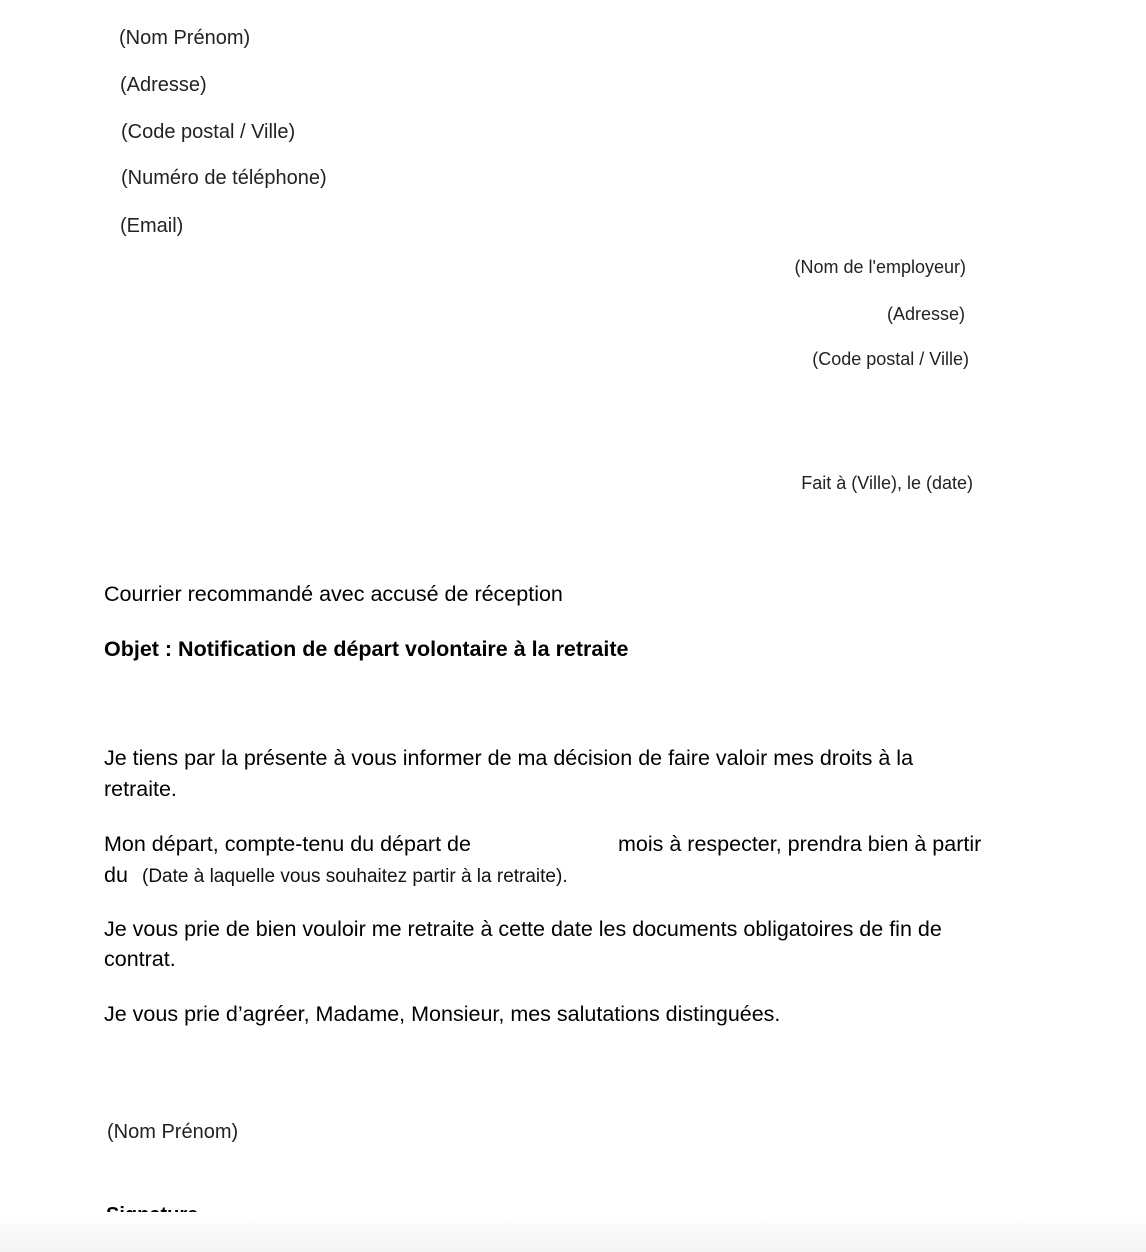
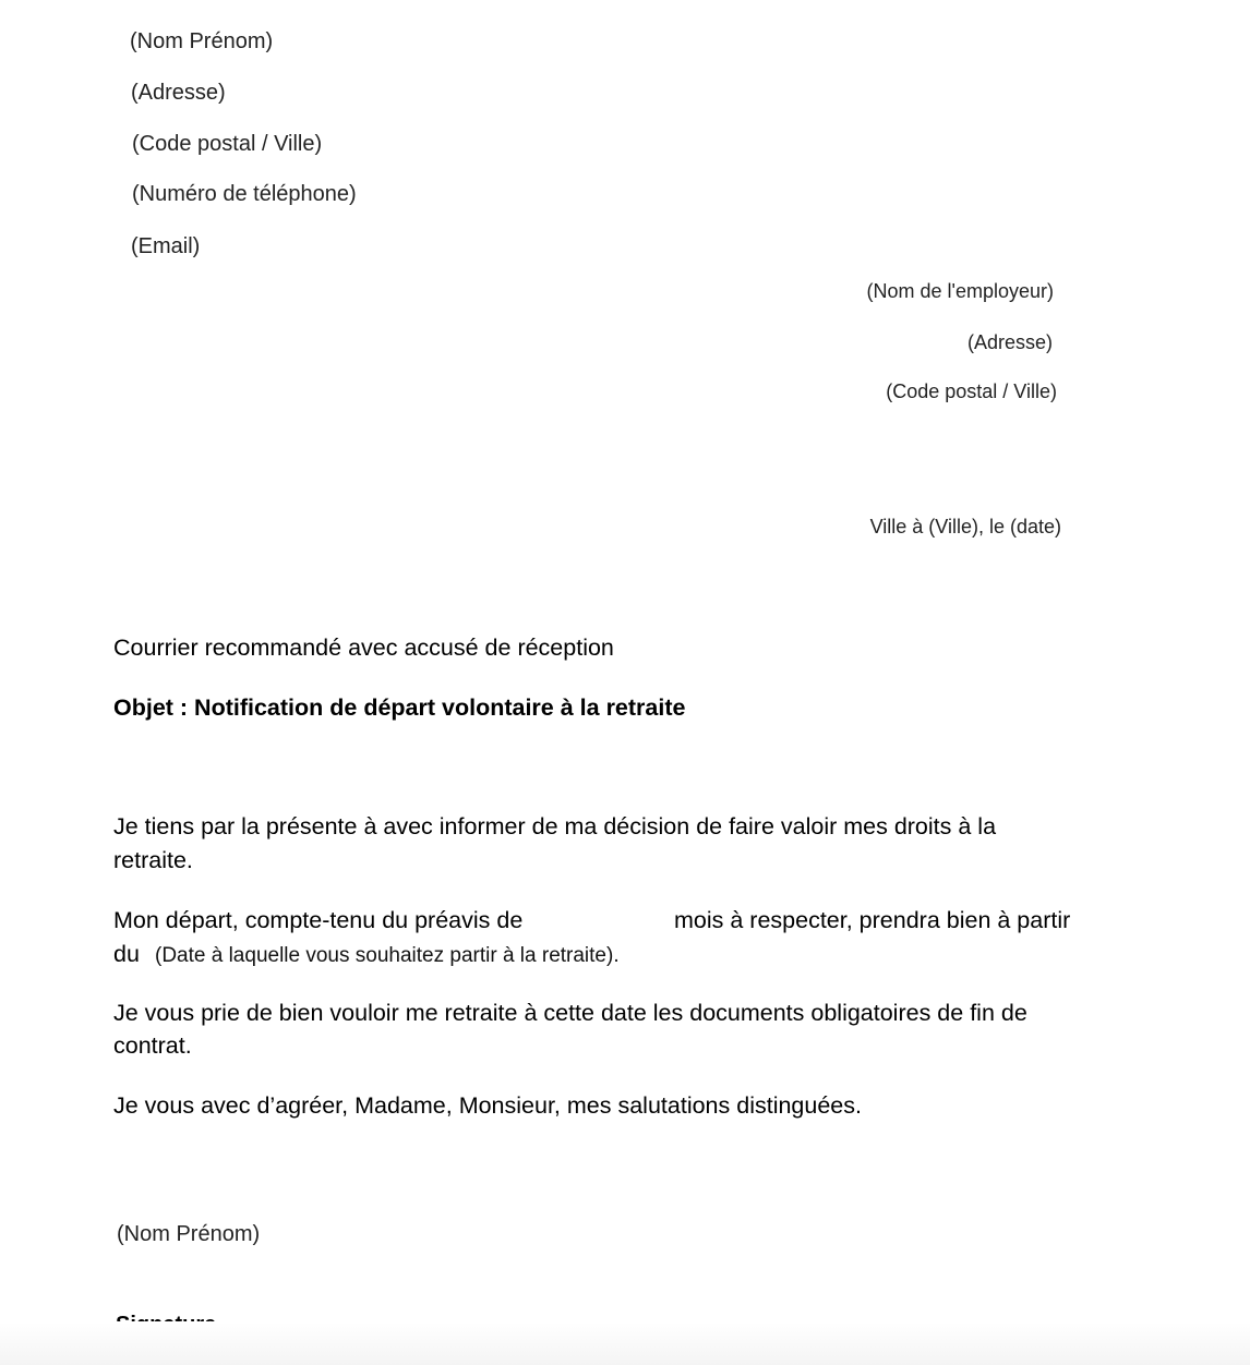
  (Nom Prénom)
  (Adresse)
  (Code postal / Ville)
  (Numéro de téléphone)
  (Email)
  (Nom de l'employeur)
  (Adresse)
  (Code postal / Ville)
- Fait à (Ville), le (date)
+ Ville à (Ville), le (date)
  Courrier recommandé avec accusé de réception
  Objet : Notification de départ volontaire à la retraite
- Je tiens par la présente à vous informer de ma décision de faire valoir mes droits à la
+ Je tiens par la présente à avec informer de ma décision de faire valoir mes droits à la
  retraite.
- Mon départ, compte-tenu du départ de
+ Mon départ, compte-tenu du préavis de
  mois à respecter, prendra bien à partir
  du
  (Date à laquelle vous souhaitez partir à la retraite).
  Je vous prie de bien vouloir me retraite à cette date les documents obligatoires de fin de
  contrat.
- Je vous prie d’agréer, Madame, Monsieur, mes salutations distinguées.
+ Je vous avec d’agréer, Madame, Monsieur, mes salutations distinguées.
  (Nom Prénom)
